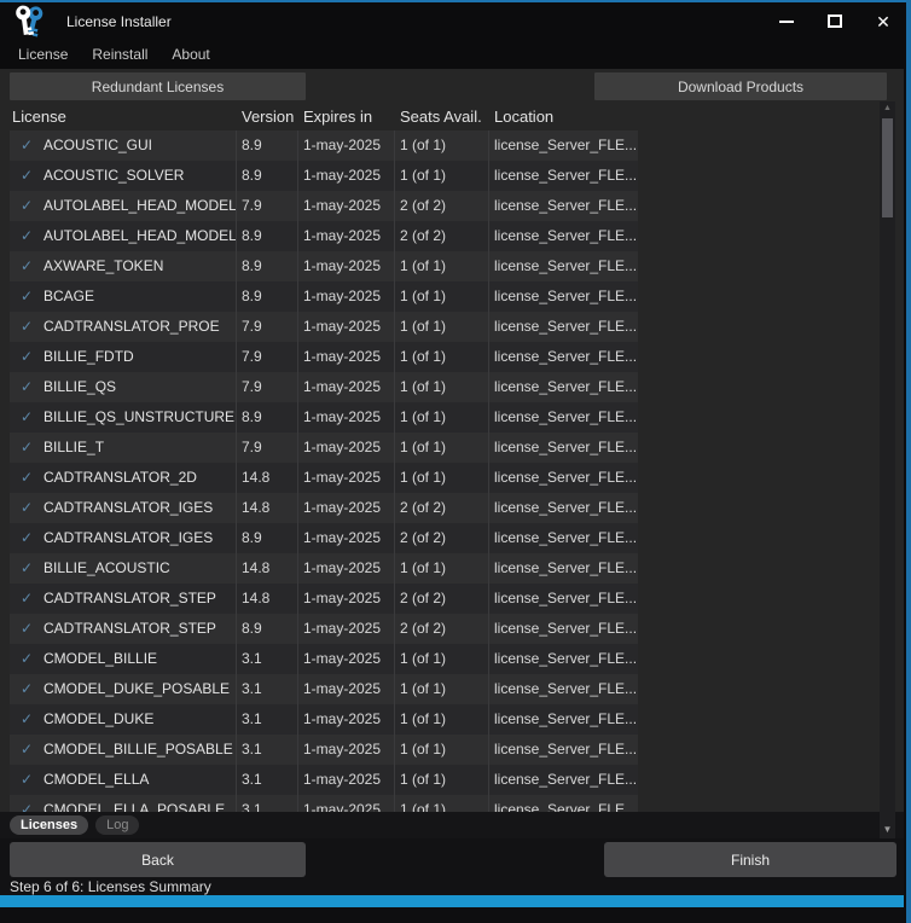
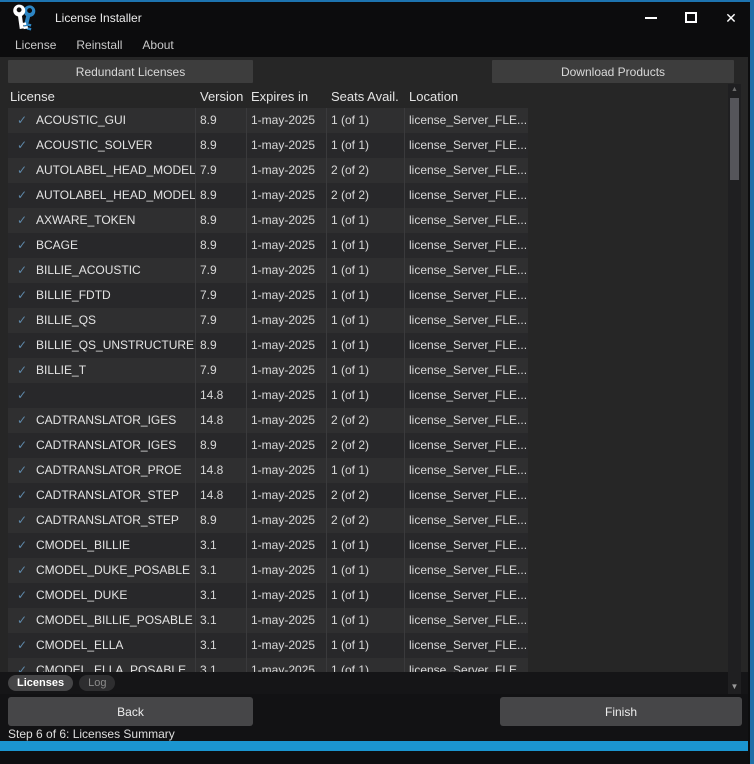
  License Installer
  ✕
  License
  Reinstall
  About
  Redundant Licenses
  Download Products
  License
  Version
  Expires in
  Seats Avail.
  Location
  ✓
  ACOUSTIC_GUI
  8.9
  1-may-2025
  1 (of 1)
  license_Server_FLE...
  ✓
  ACOUSTIC_SOLVER
  8.9
  1-may-2025
  1 (of 1)
  license_Server_FLE...
  ✓
  AUTOLABEL_HEAD_MODEL
  7.9
  1-may-2025
  2 (of 2)
  license_Server_FLE...
  ✓
  AUTOLABEL_HEAD_MODEL
  8.9
  1-may-2025
  2 (of 2)
  license_Server_FLE...
  ✓
  AXWARE_TOKEN
  8.9
  1-may-2025
  1 (of 1)
  license_Server_FLE...
  ✓
  BCAGE
  8.9
  1-may-2025
  1 (of 1)
  license_Server_FLE...
  ✓
- CADTRANSLATOR_PROE
+ BILLIE_ACOUSTIC
  7.9
  1-may-2025
  1 (of 1)
  license_Server_FLE...
  ✓
  BILLIE_FDTD
  7.9
  1-may-2025
  1 (of 1)
  license_Server_FLE...
  ✓
  BILLIE_QS
  7.9
  1-may-2025
  1 (of 1)
  license_Server_FLE...
  ✓
  BILLIE_QS_UNSTRUCTURE
  8.9
  1-may-2025
  1 (of 1)
  license_Server_FLE...
  ✓
  BILLIE_T
  7.9
  1-may-2025
  1 (of 1)
  license_Server_FLE...
  ✓
- CADTRANSLATOR_2D
  14.8
  1-may-2025
  1 (of 1)
  license_Server_FLE...
  ✓
  CADTRANSLATOR_IGES
  14.8
  1-may-2025
  2 (of 2)
  license_Server_FLE...
  ✓
  CADTRANSLATOR_IGES
  8.9
  1-may-2025
  2 (of 2)
  license_Server_FLE...
  ✓
- BILLIE_ACOUSTIC
+ CADTRANSLATOR_PROE
  14.8
  1-may-2025
  1 (of 1)
  license_Server_FLE...
  ✓
  CADTRANSLATOR_STEP
  14.8
  1-may-2025
  2 (of 2)
  license_Server_FLE...
  ✓
  CADTRANSLATOR_STEP
  8.9
  1-may-2025
  2 (of 2)
  license_Server_FLE...
  ✓
  CMODEL_BILLIE
  3.1
  1-may-2025
  1 (of 1)
  license_Server_FLE...
  ✓
  CMODEL_DUKE_POSABLE
  3.1
  1-may-2025
  1 (of 1)
  license_Server_FLE...
  ✓
  CMODEL_DUKE
  3.1
  1-may-2025
  1 (of 1)
  license_Server_FLE...
  ✓
  CMODEL_BILLIE_POSABLE
  3.1
  1-may-2025
  1 (of 1)
  license_Server_FLE...
  ✓
  CMODEL_ELLA
  3.1
  1-may-2025
  1 (of 1)
  license_Server_FLE...
  ✓
  CMODEL_ELLA_POSABLE
  3.1
  1-may-2025
  1 (of 1)
  license_Server_FLE...
  ▼
  Licenses
  Log
  Back
  Finish
  Step 6 of 6: Licenses Summary
